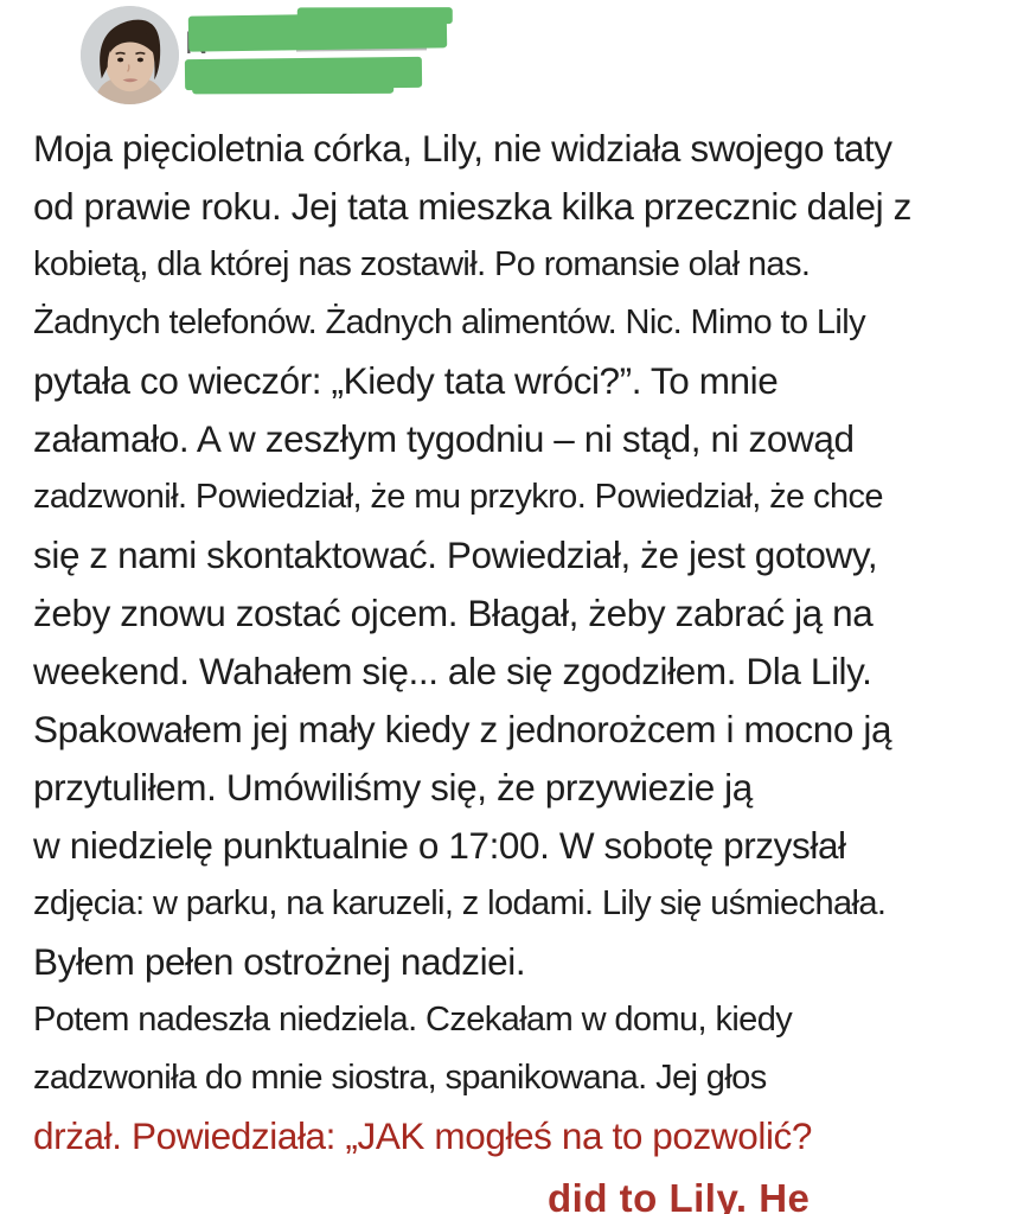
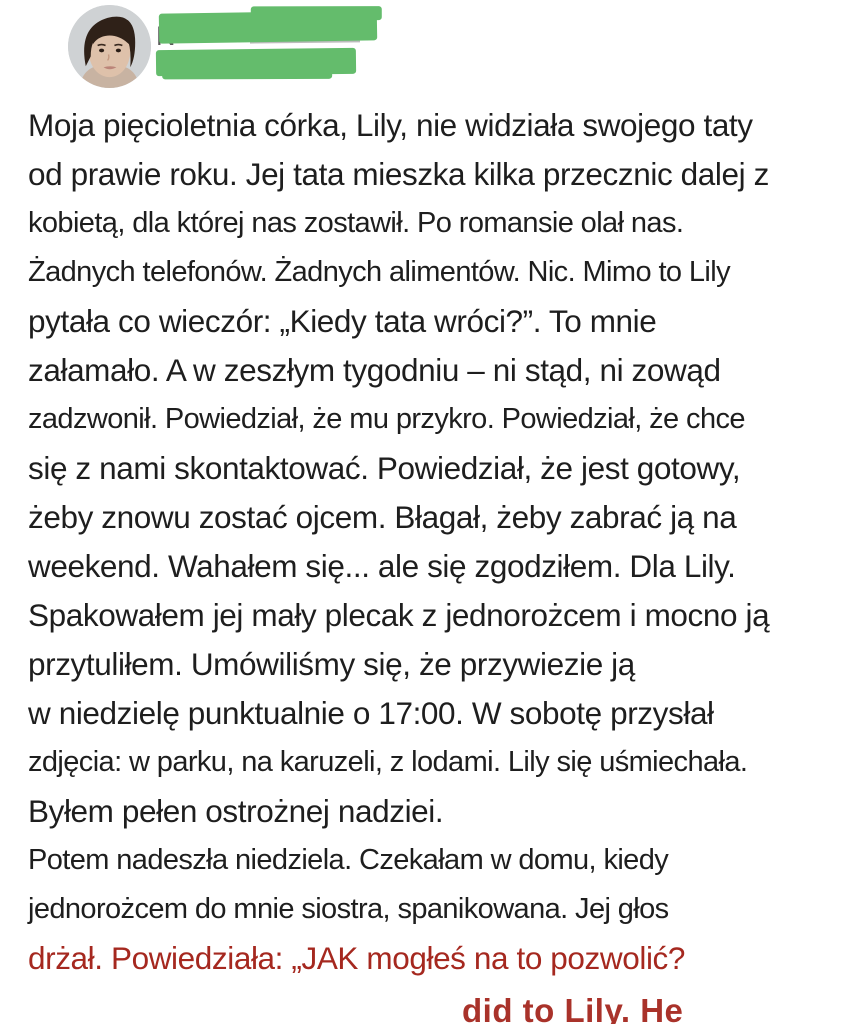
  Moja pięcioletnia córka, Lily, nie widziała swojego taty
  od prawie roku. Jej tata mieszka kilka przecznic dalej z
  kobietą, dla której nas zostawił. Po romansie olał nas.
  Żadnych telefonów. Żadnych alimentów. Nic. Mimo to Lily
  pytała co wieczór: „Kiedy tata wróci?”. To mnie
  załamało. A w zeszłym tygodniu – ni stąd, ni zowąd
  zadzwonił. Powiedział, że mu przykro. Powiedział, że chce
  się z nami skontaktować. Powiedział, że jest gotowy,
  żeby znowu zostać ojcem. Błagał, żeby zabrać ją na
  weekend. Wahałem się... ale się zgodziłem. Dla Lily.
- Spakowałem jej mały kiedy z jednorożcem i mocno ją
+ Spakowałem jej mały plecak z jednorożcem i mocno ją
  przytuliłem. Umówiliśmy się, że przywiezie ją
  w niedzielę punktualnie o 17:00. W sobotę przysłał
  zdjęcia: w parku, na karuzeli, z lodami. Lily się uśmiechała.
  Byłem pełen ostrożnej nadziei.
  Potem nadeszła niedziela. Czekałam w domu, kiedy
- zadzwoniła do mnie siostra, spanikowana. Jej głos
+ jednorożcem do mnie siostra, spanikowana. Jej głos
  drżał. Powiedziała: „JAK mogłeś na to pozwolić?
  did to Lily. He
